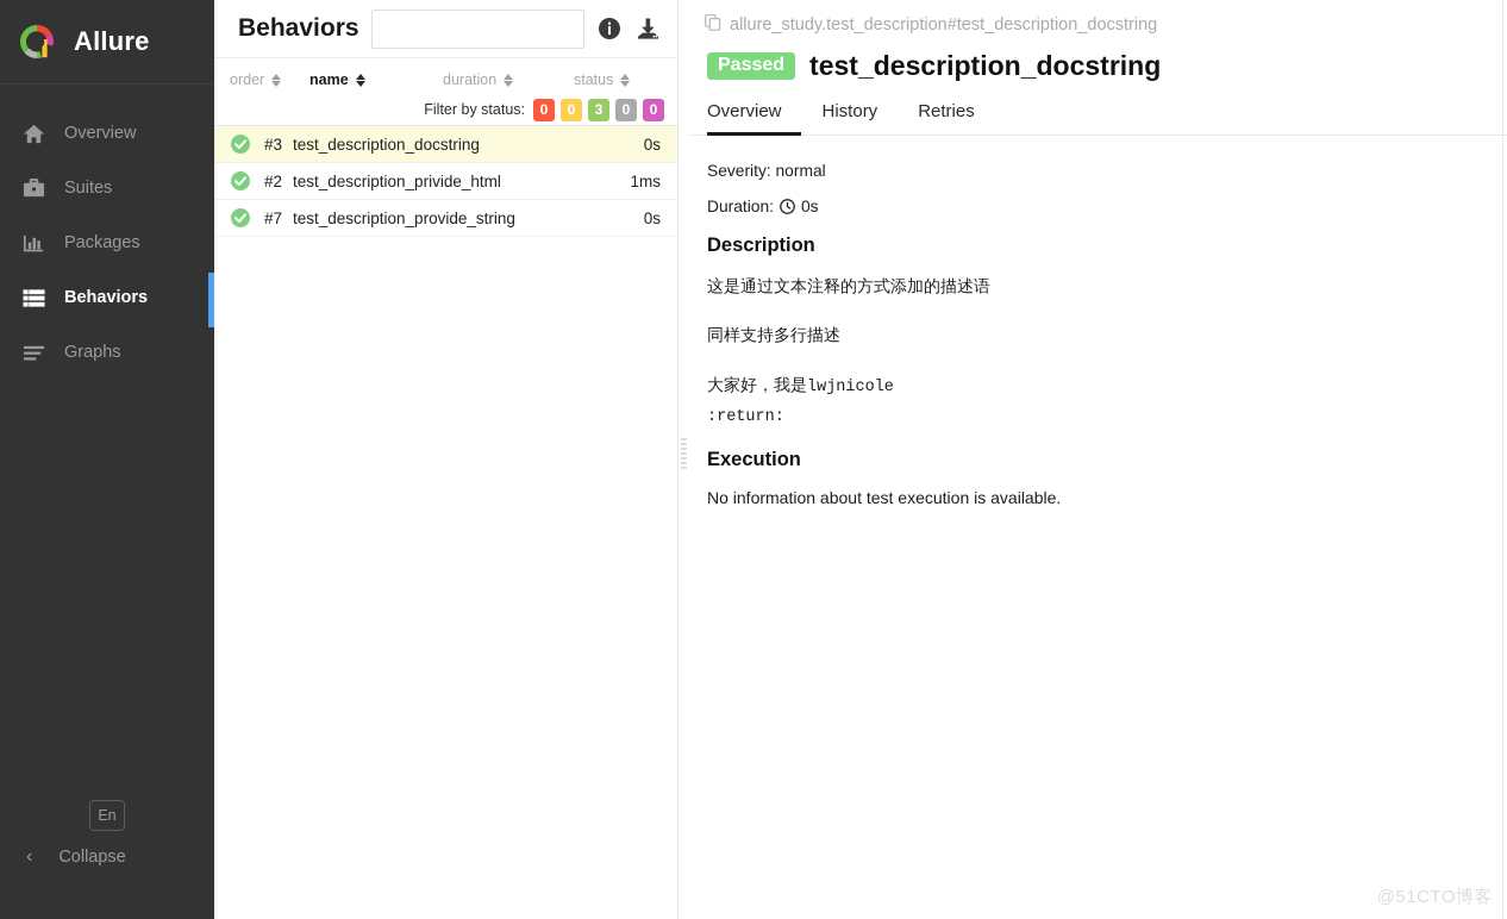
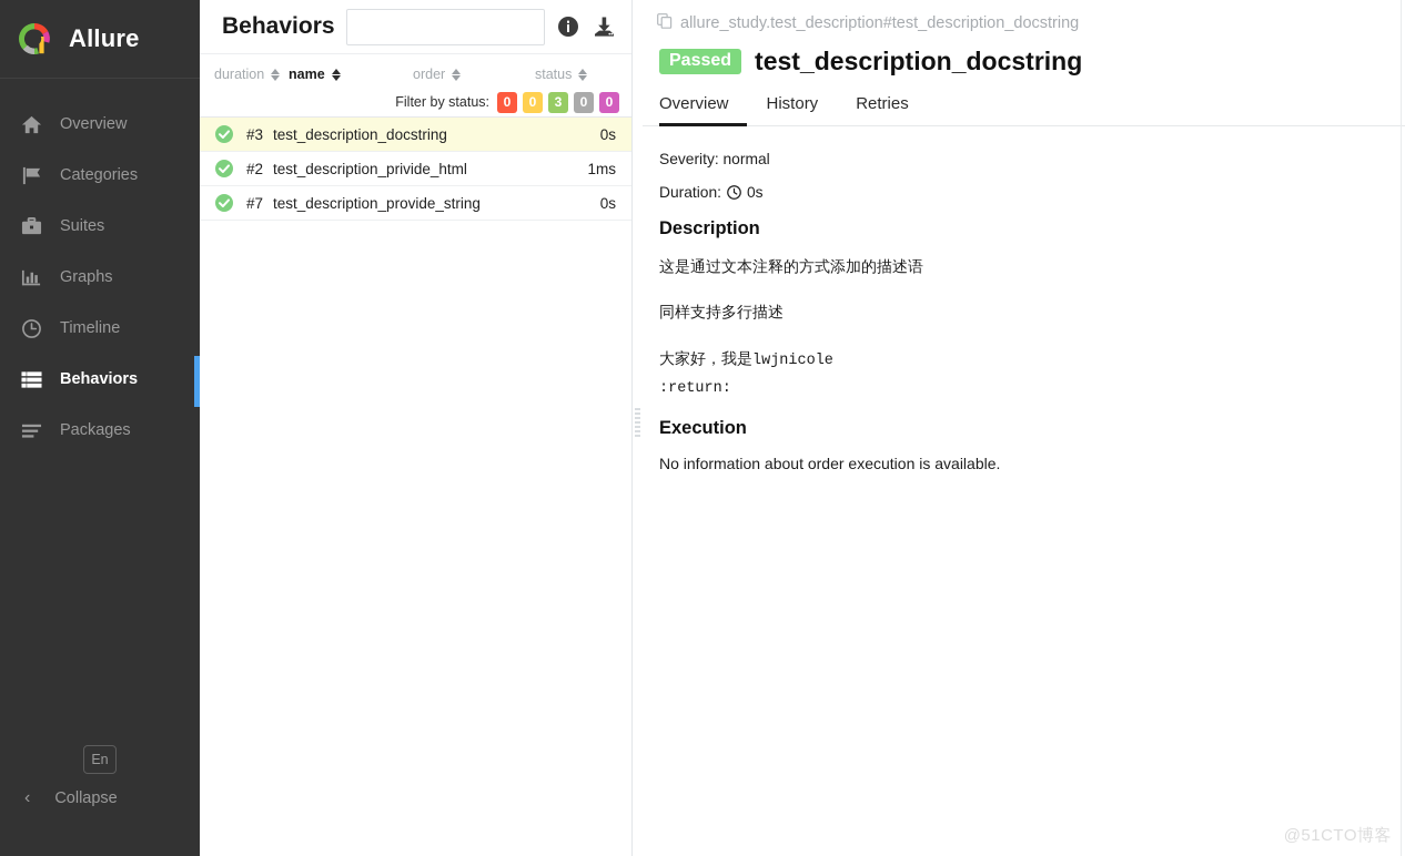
  Allure
  Overview
+ Categories
  Suites
- Packages
+ Graphs
+ Timeline
  Behaviors
- Graphs
+ Packages
  En
  ‹
  Collapse
  Behaviors
- order
+ duration
  name
- duration
+ order
  status
  Filter by status:
  0
  0
  3
  0
  0
  #3
  test_description_docstring
  0s
  #2
  test_description_privide_html
  1ms
  #7
  test_description_provide_string
  0s
  allure_study.test_description#test_description_docstring
  Passed
  test_description_docstring
  Overview
  History
  Retries
  Severity: normal
  Duration:
  0s
  Description
  这是通过文本注释的方式添加的描述语
  同样支持多行描述
  大家好，我是lwjnicole
  :return:
  Execution
- No information about test execution is available.
+ No information about order execution is available.
  @51CTO博客
